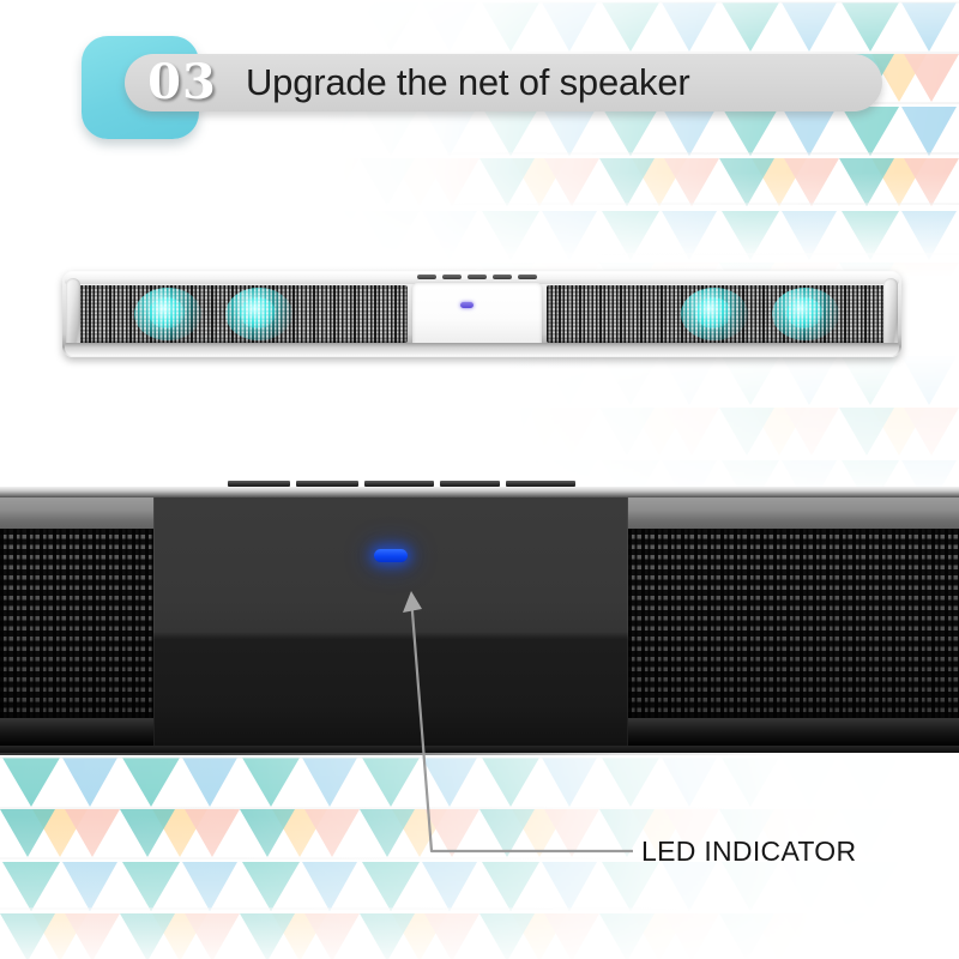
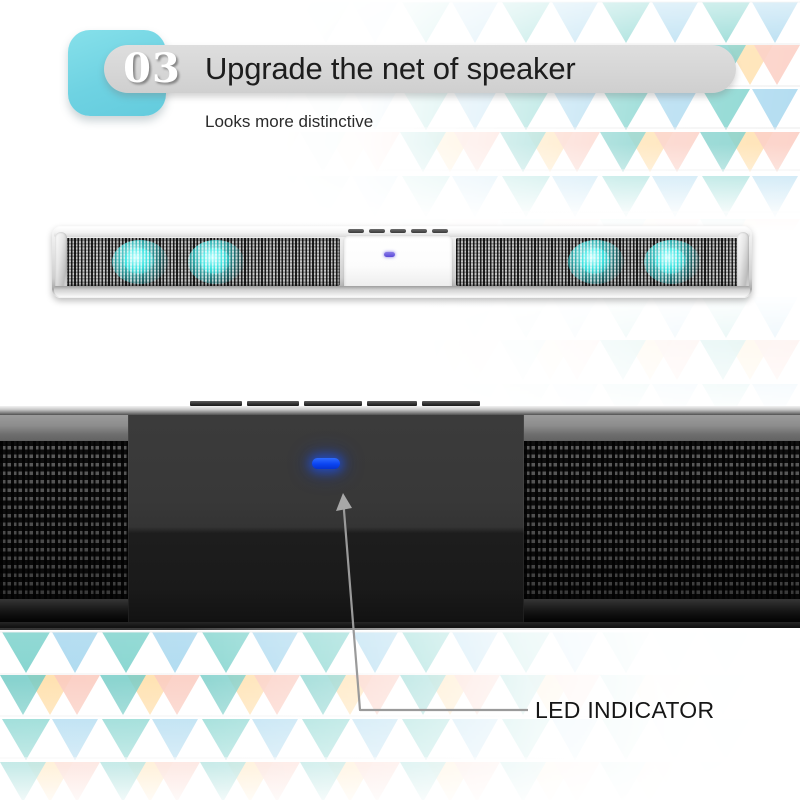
  03
  Upgrade the net of speaker
+ Looks more distinctive
  LED INDICATOR
